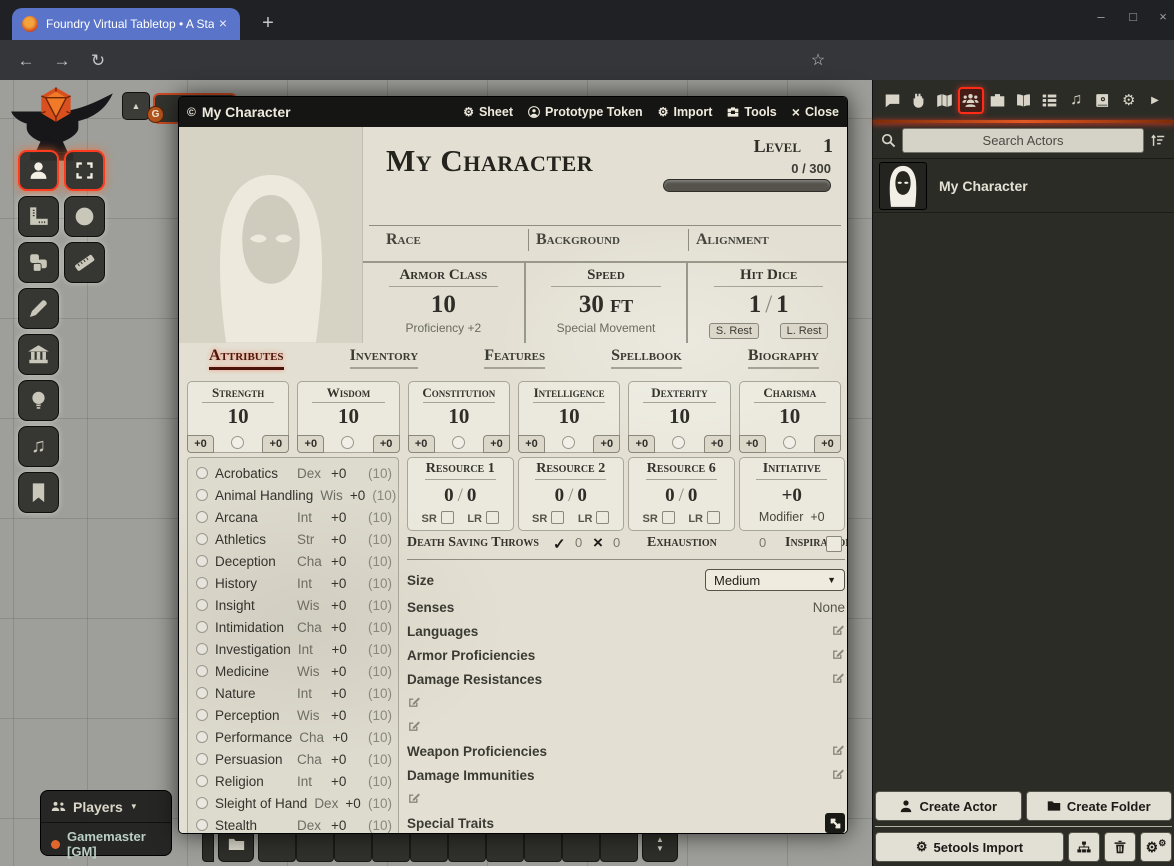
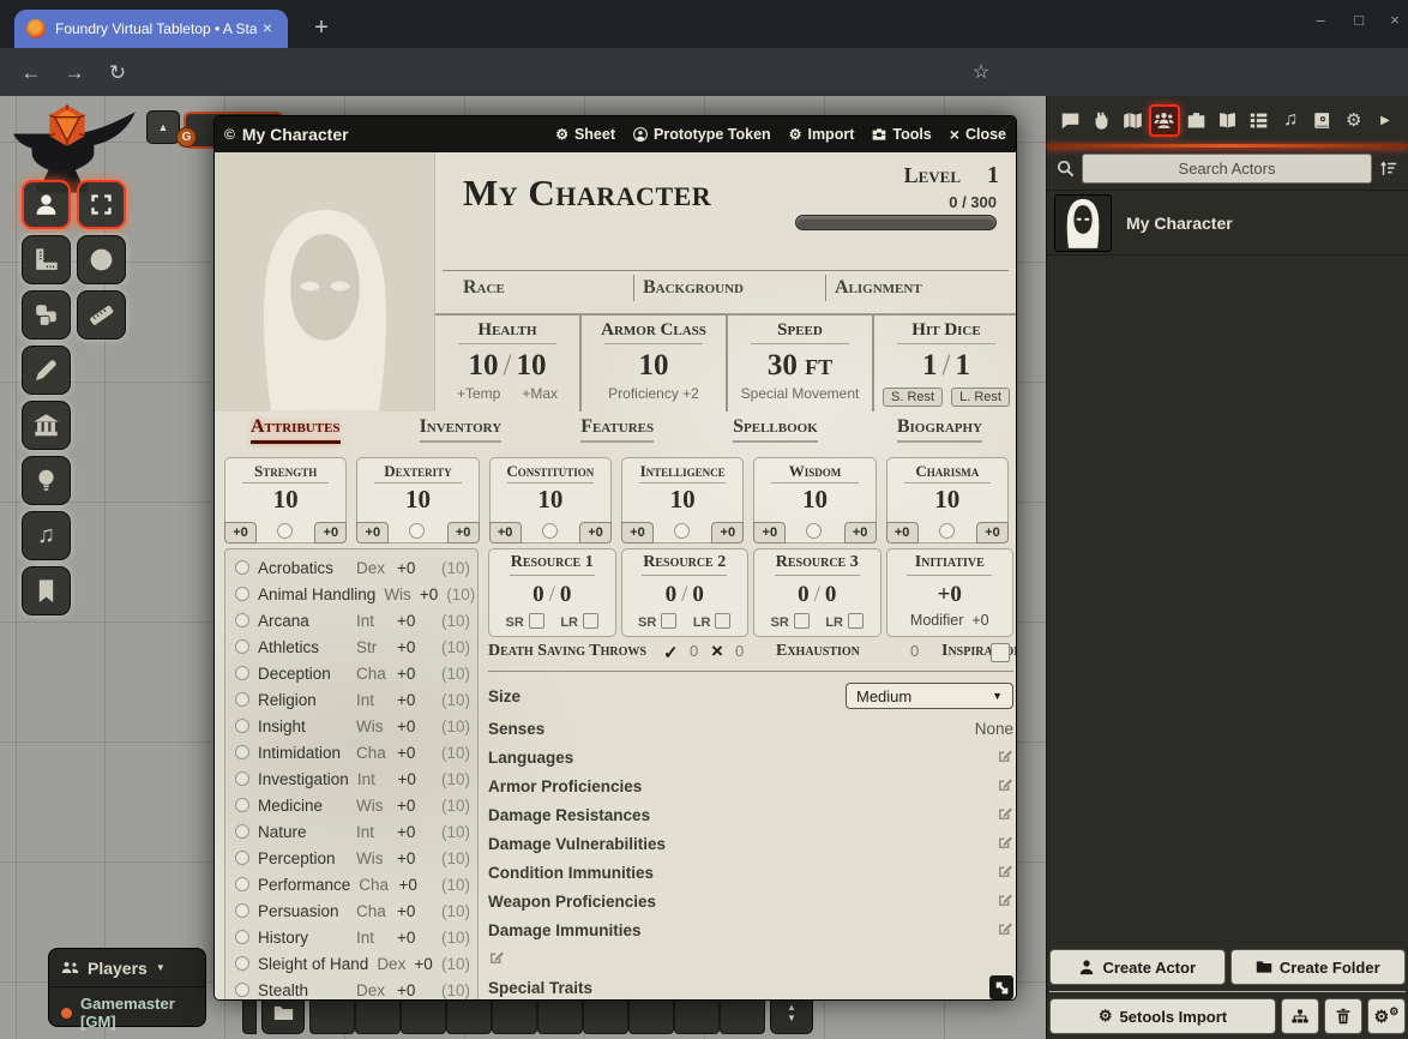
  Foundry Virtual Tabletop • A Sta
  ×
  +
  –
  □
  ×
  ←
  →
  ↻
  ☆
  ▲
  G
  ♫
  Players
  ▼
  Gamemaster [GM]
  ▲
  ▼
  ©
  My Character
  ⚙
  Sheet
  Prototype Token
  ⚙
  Import
  Tools
  ×
  Close
  My Character
  Level 1
  0 / 300
  Race
  Background
  Alignment
+ Health
+ 10 / 10
+ +Temp
+ +Max
  Armor Class
  10
  Proficiency +2
  Speed
  30 ft
  Special Movement
  Hit Dice
  1 / 1
  S. Rest
  L. Rest
  Attributes
  Inventory
  Features
  Spellbook
  Biography
  Strength
  10
  +0
  +0
- Wisdom
+ Dexterity
  10
  +0
  +0
  Constitution
  10
  +0
  +0
  Intelligence
  10
  +0
  +0
- Dexterity
+ Wisdom
  10
  +0
  +0
  Charisma
  10
  +0
  +0
  Acrobatics
  Dex
  +0
  (10)
  Animal Handling
  Wis
  +0
  (10)
  Arcana
  Int
  +0
  (10)
  Athletics
  Str
  +0
  (10)
  Deception
  Cha
  +0
  (10)
- History
+ Religion
  Int
  +0
  (10)
  Insight
  Wis
  +0
  (10)
  Intimidation
  Cha
  +0
  (10)
  Investigation
  Int
  +0
  (10)
  Medicine
  Wis
  +0
  (10)
  Nature
  Int
  +0
  (10)
  Perception
  Wis
  +0
  (10)
  Performance
  Cha
  +0
  (10)
  Persuasion
  Cha
  +0
  (10)
- Religion
+ History
  Int
  +0
  (10)
  Sleight of Hand
  Dex
  +0
  (10)
  Stealth
  Dex
  +0
  (10)
  Resource 1
  0 / 0
  SR
  LR
  Resource 2
  0 / 0
  SR
  LR
- Resource 6
+ Resource 3
  0 / 0
  SR
  LR
  Initiative
  +0
  Modifier +0
  Death Saving Throws
  ✓
  0
  ×
  0
  Exhaustion
  0
  Size
  Medium
  ▼
  Senses
  None
  Languages
  Armor Proficiencies
  Damage Resistances
+ Damage Vulnerabilities
+ Condition Immunities
  Weapon Proficiencies
  Damage Immunities
  Special Traits
  ♫
  ⚙
  ▶
  Search Actors
  My Character
  Create Actor
  Create Folder
  ⚙
  5etools Import
  ⚙⚙
